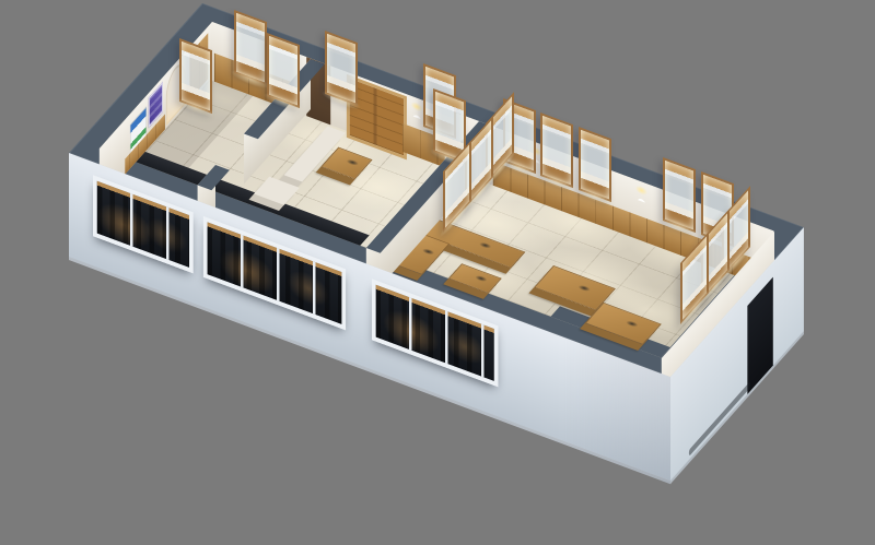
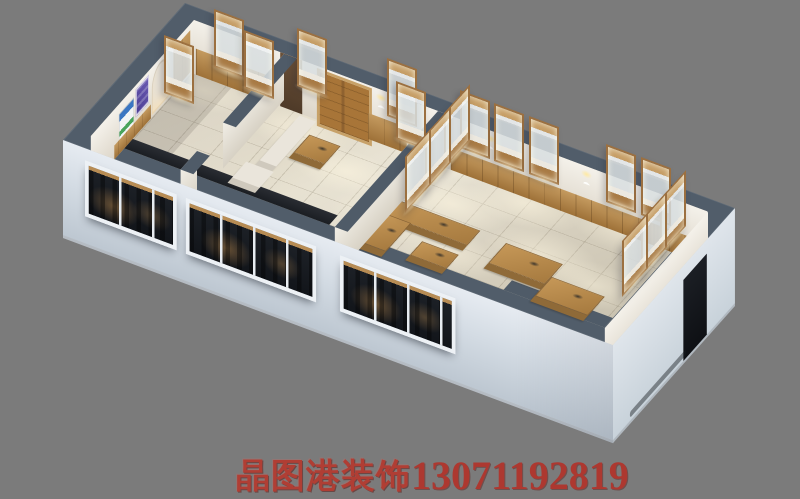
+ 晶图港装饰13071192819
